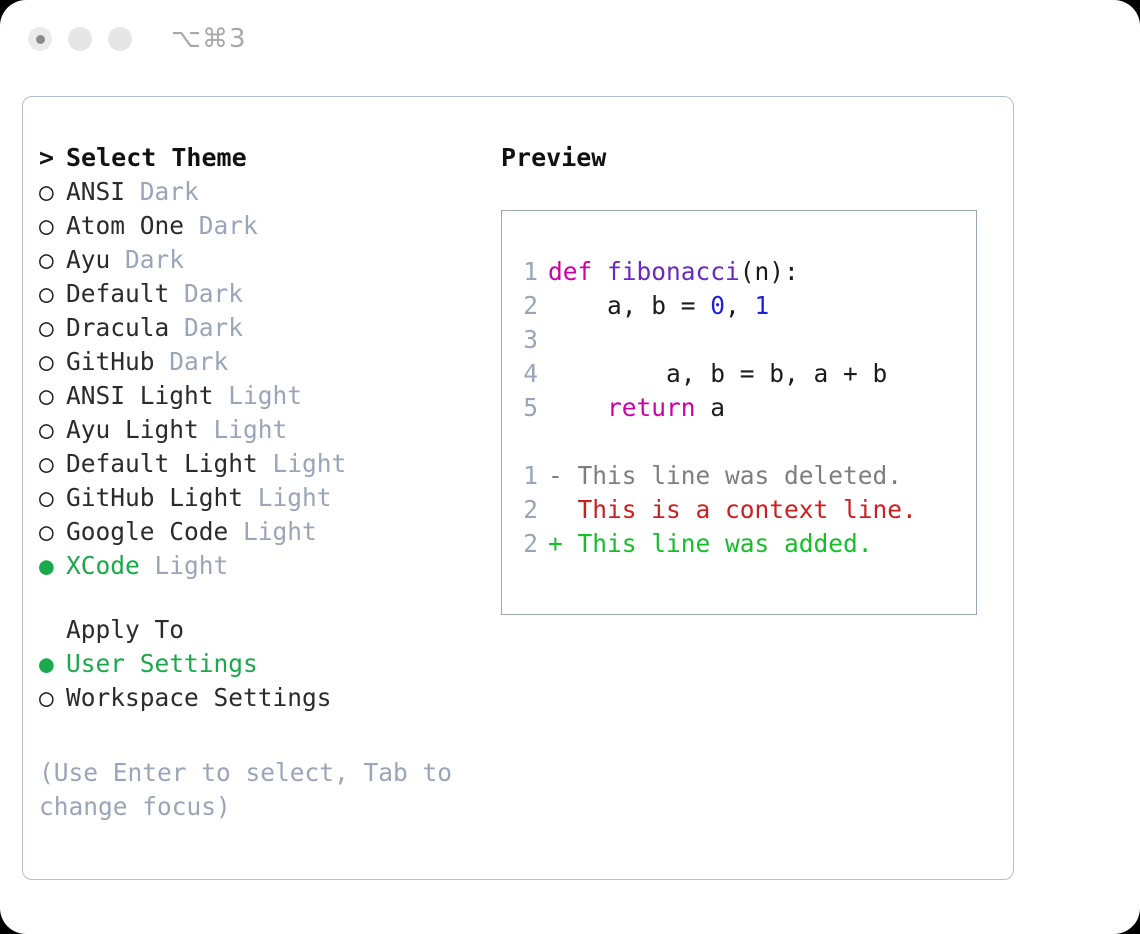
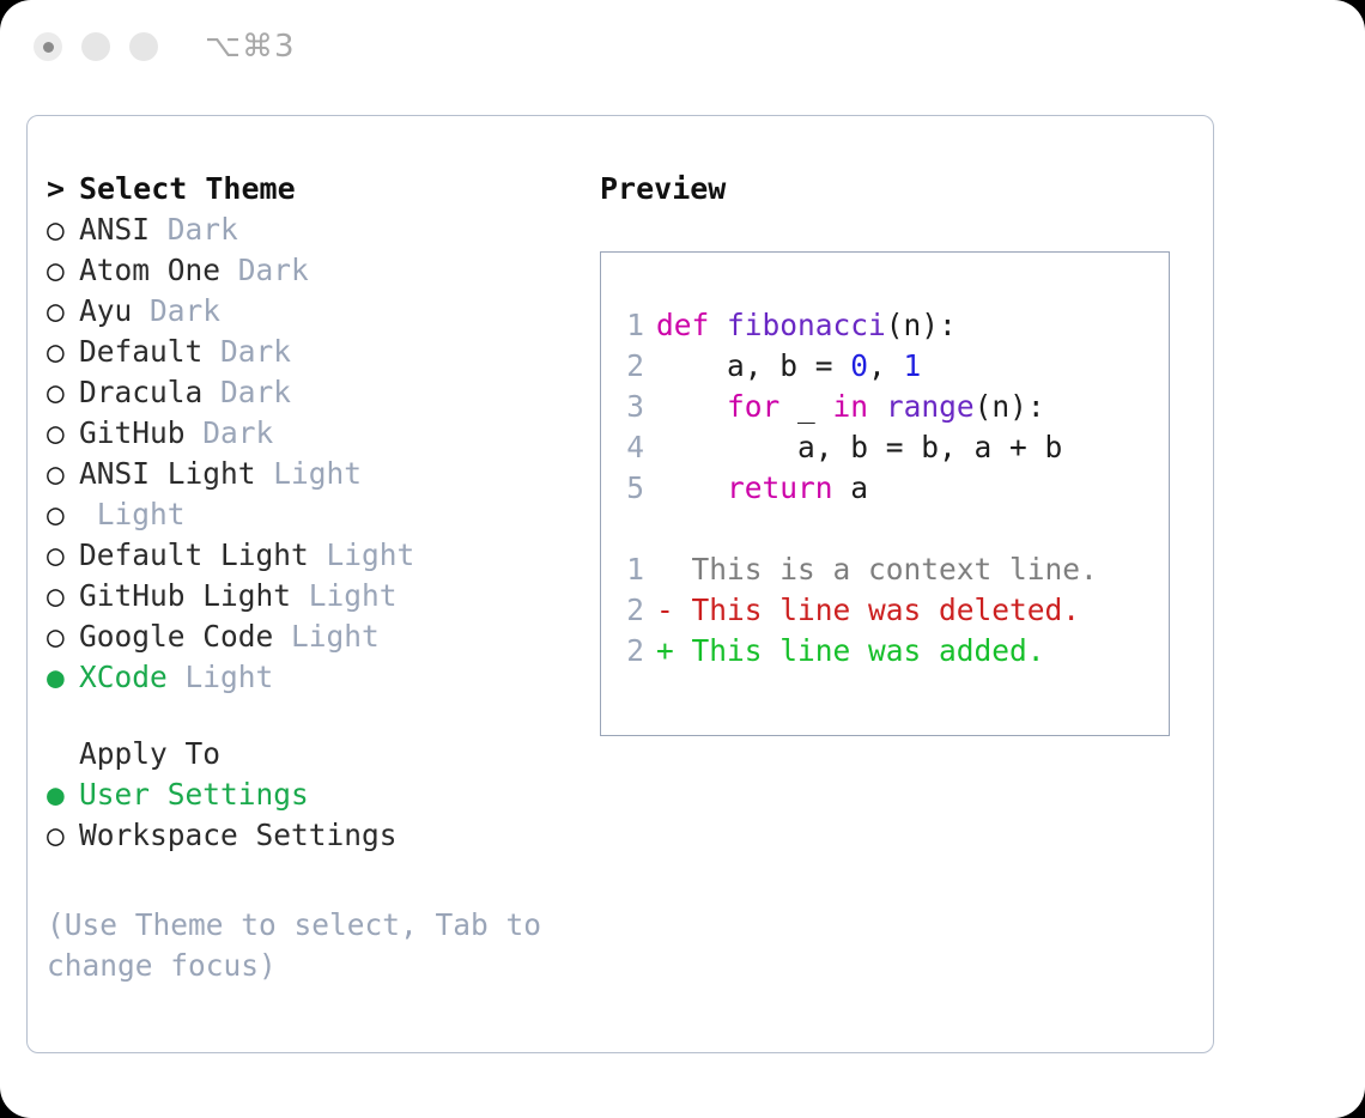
  ⌥⌘3
  >
  Select Theme
  ○
  ANSI
  Dark
  ○
  Atom One
  Dark
  ○
  Ayu
  Dark
  ○
  Default
  Dark
  ○
  Dracula
  Dark
  ○
  GitHub
  Dark
  ○
  ANSI Light
  Light
  ○
- Ayu Light
  Light
  ○
  Default Light
  Light
  ○
  GitHub Light
  Light
  ○
  Google Code
  Light
  ●
  XCode
  Light
  Apply To
  ●
  User Settings
  ○
  Workspace Settings
- (Use Enter to select, Tab to change focus)
+ (Use Theme to select, Tab to change focus)
  Preview
  1
  def fibonacci(n):
  2
  a, b = 0, 1
  3
+ for _ in range(n):
  4
  a, b = b, a + b
  5
  return a
  1
- - This line was deleted.
+ This is a context line.
  2
- This is a context line.
+ - This line was deleted.
  2
  + This line was added.
